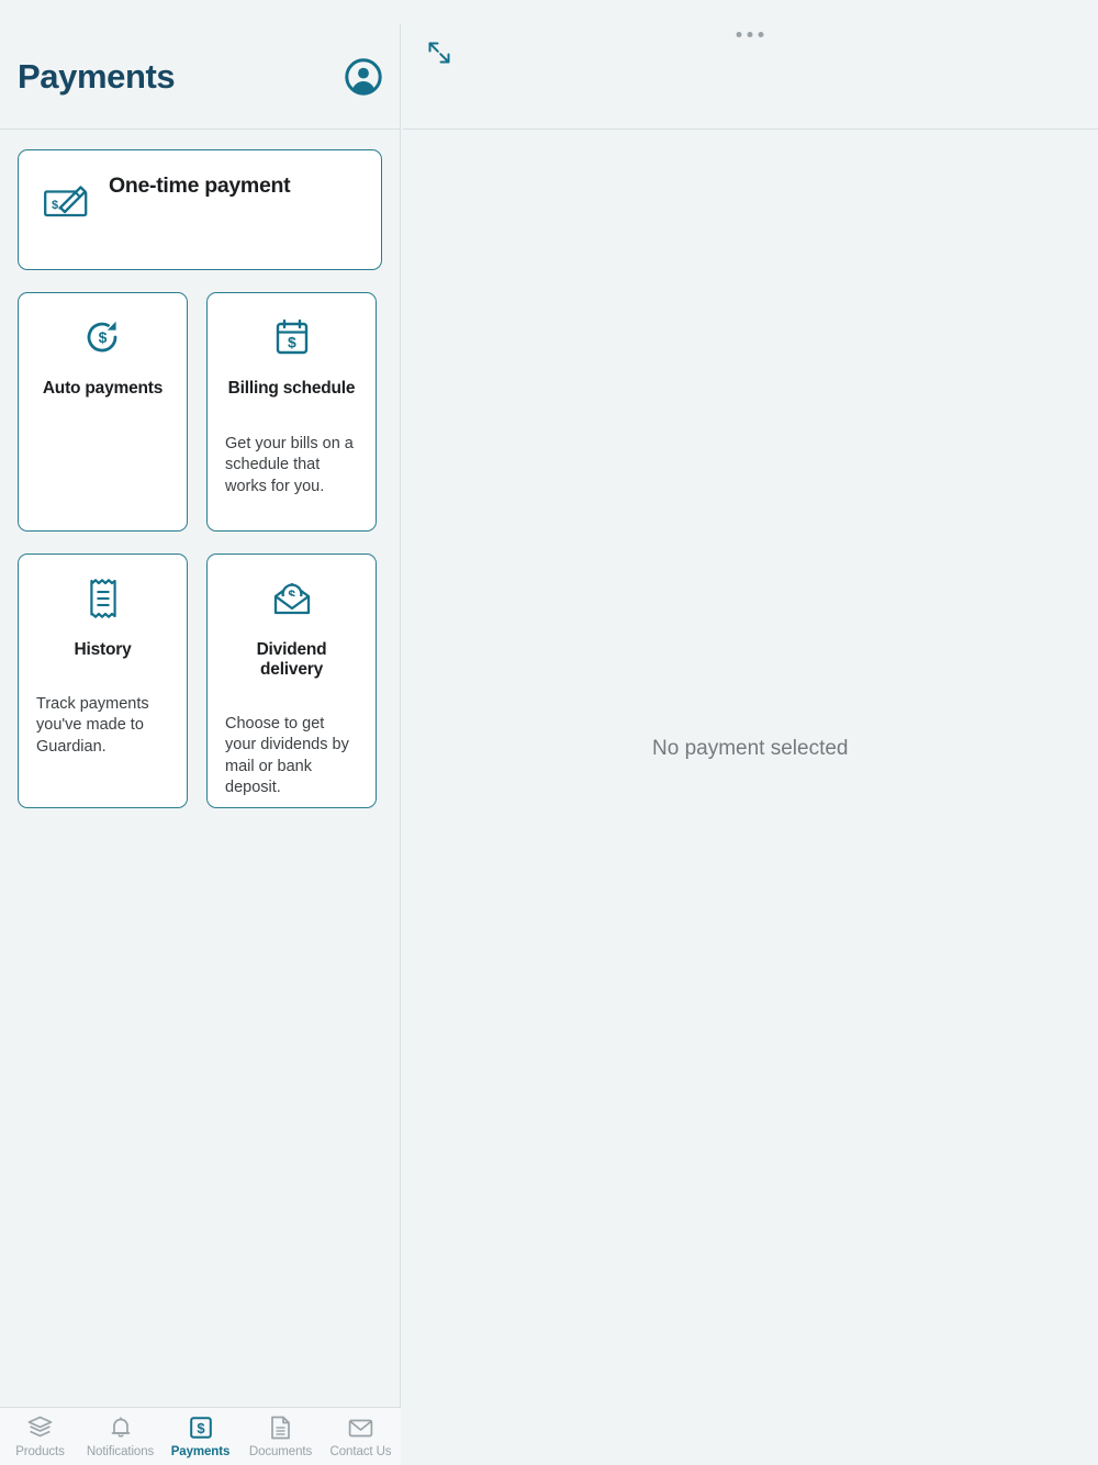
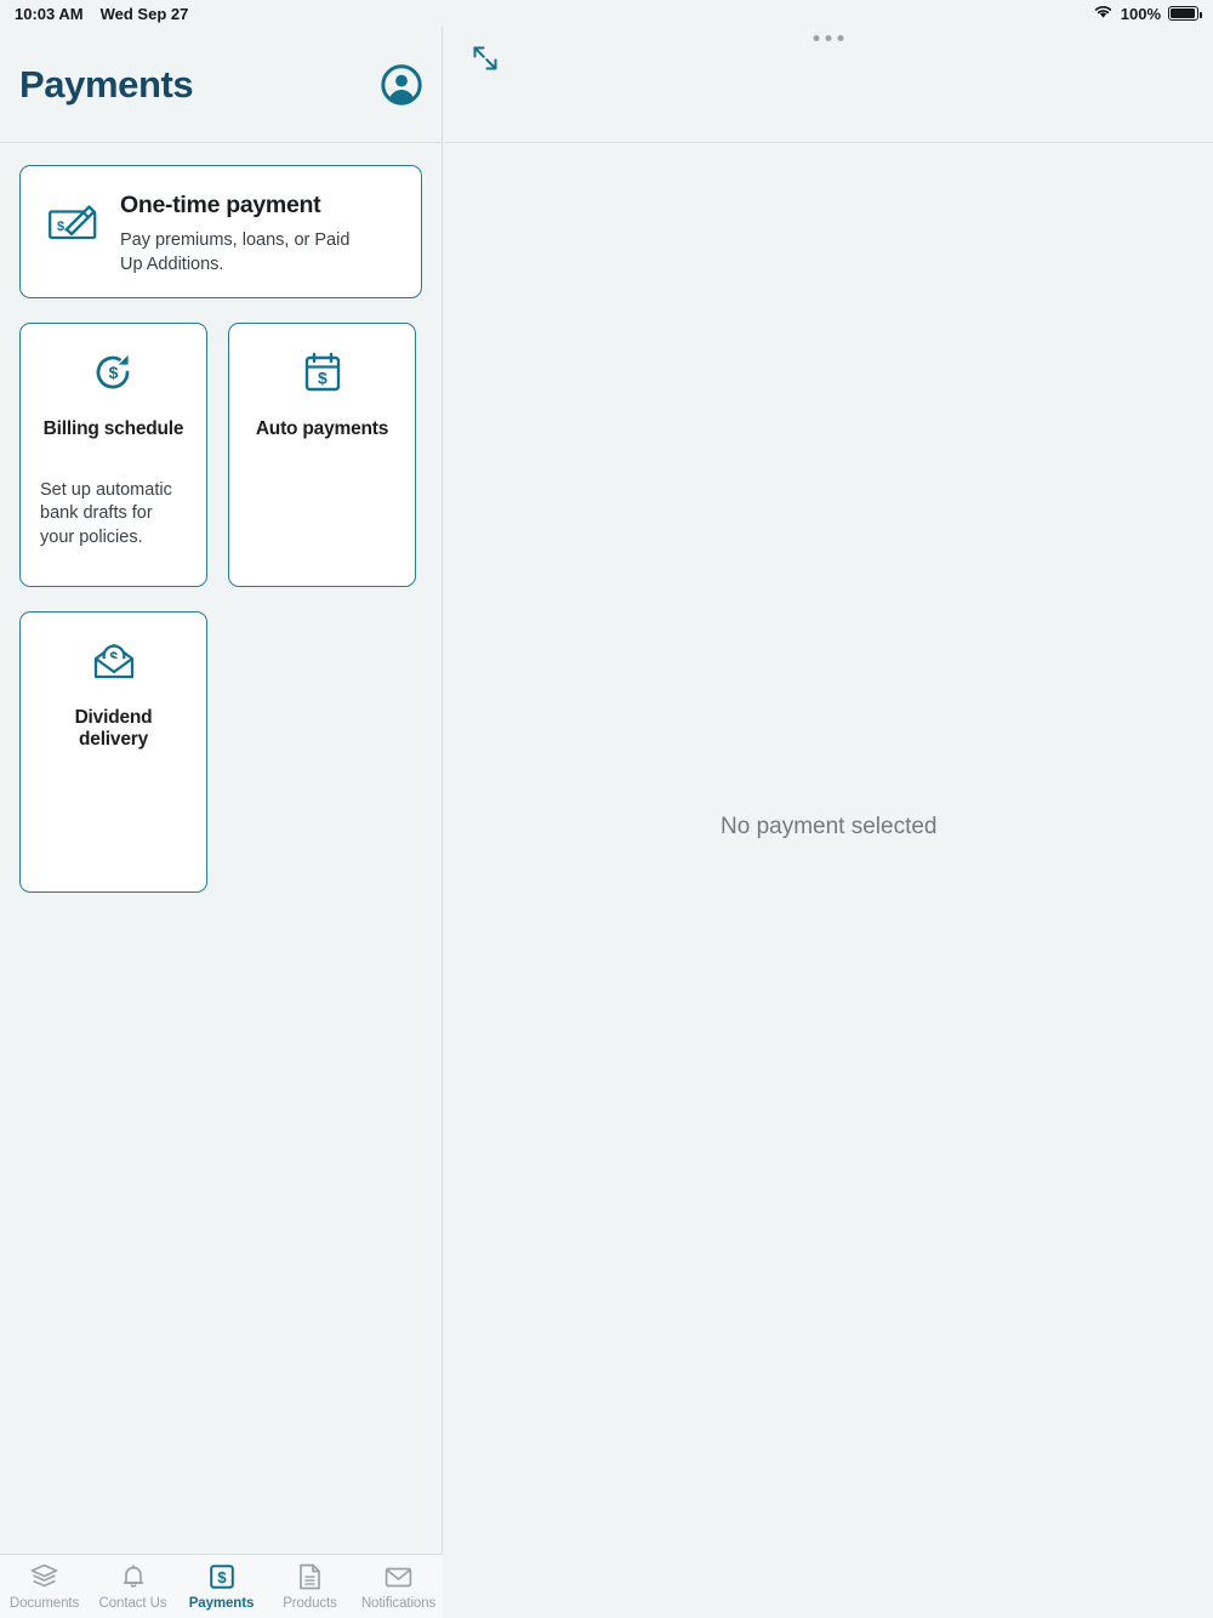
+ 10:03 AM
+ Wed Sep 27
+ 100%
  Payments
  $
  One-time payment
+ Pay premiums, loans, or Paid Up Additions.
  $
- Auto payments
+ Billing schedule
+ Set up automatic bank drafts for your policies.
  $
- Billing schedule
+ Auto payments
- Get your bills on a schedule that works for you.
- History
- Track payments you've made to Guardian.
  $
  Dividend delivery
- Choose to get your dividends by mail or bank deposit.
- Products
+ Documents
- Notifications
+ Contact Us
  $
  Payments
- Documents
+ Products
- Contact Us
+ Notifications
  No payment selected
